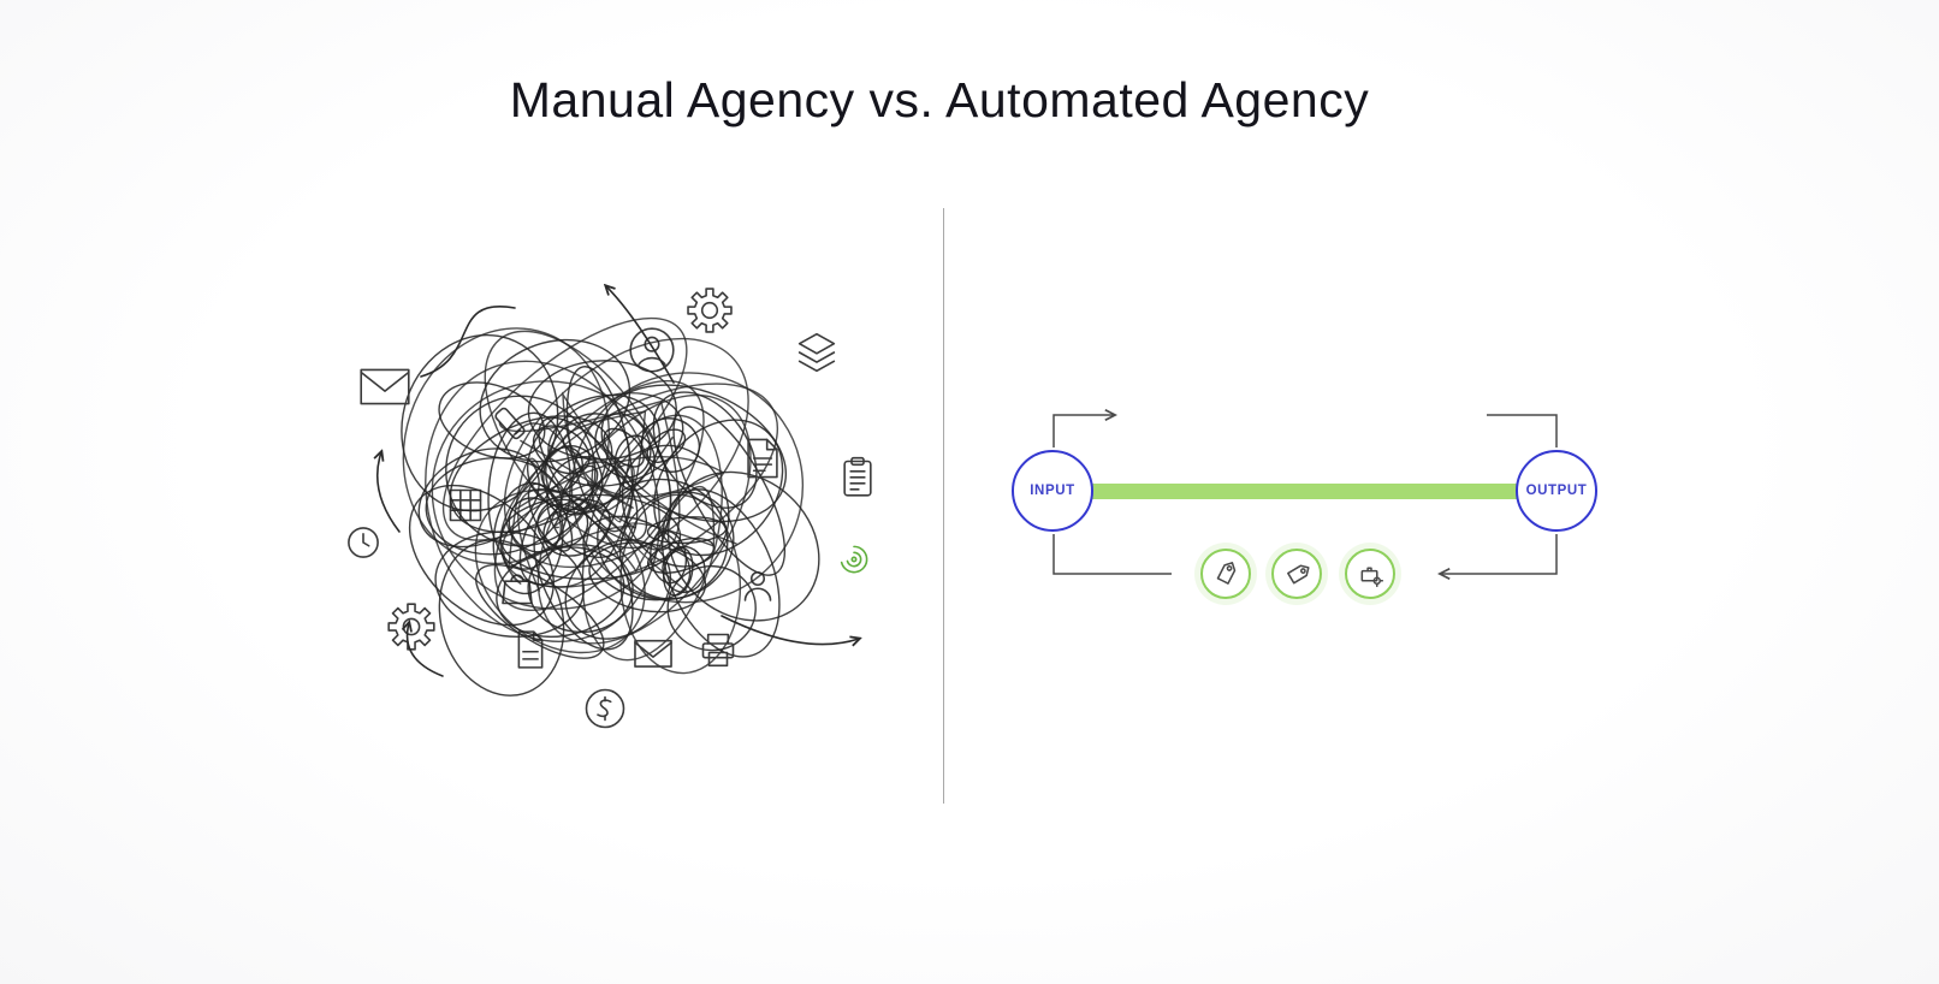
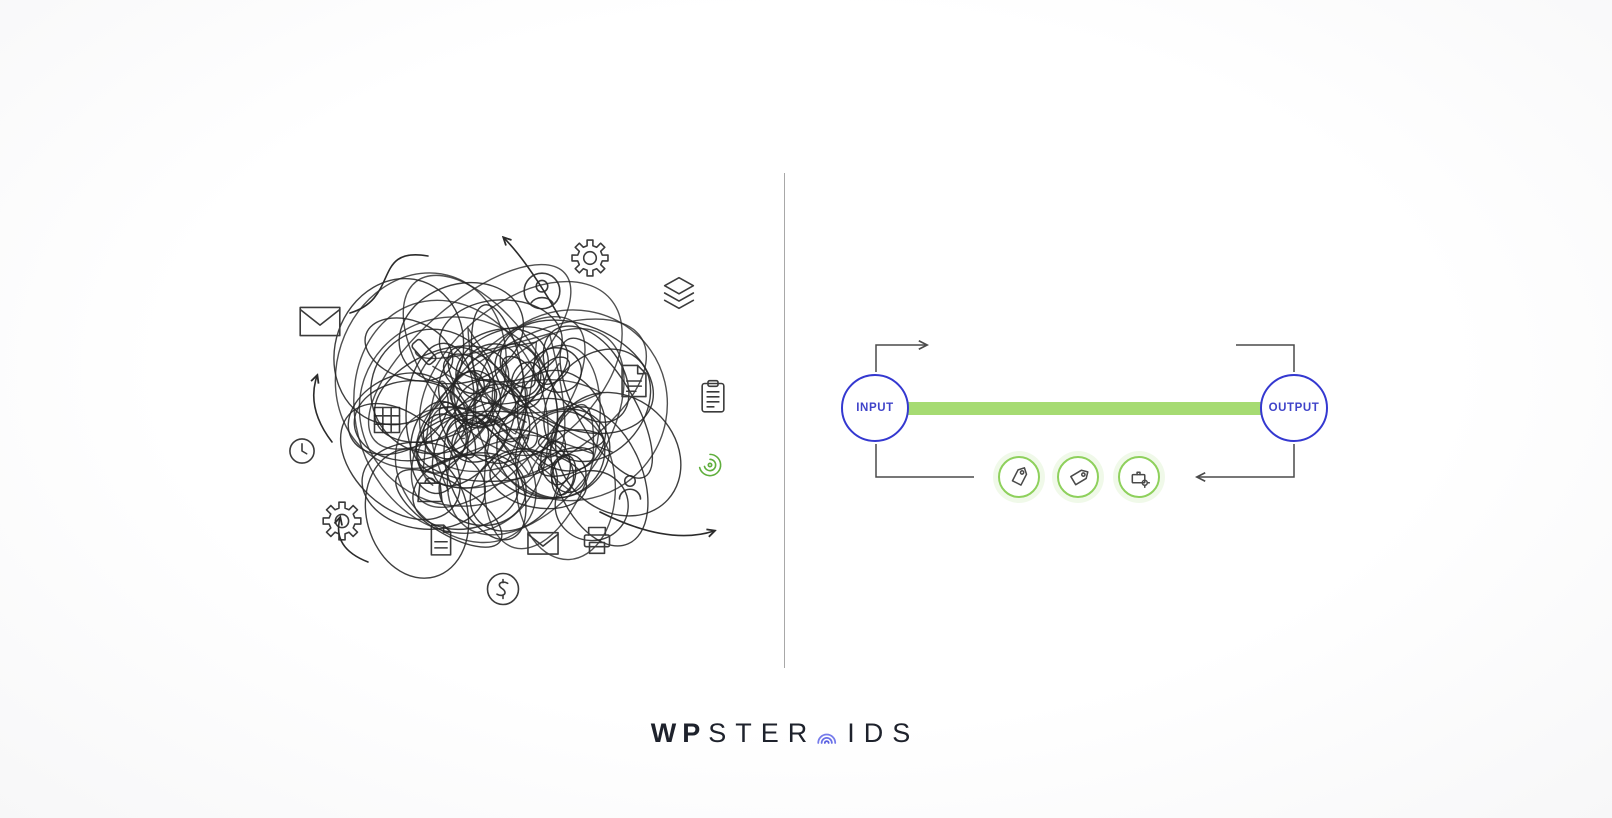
- Manual Agency vs. Automated Agency
  INPUT
  OUTPUT
+ WP
+ STER
+ IDS
